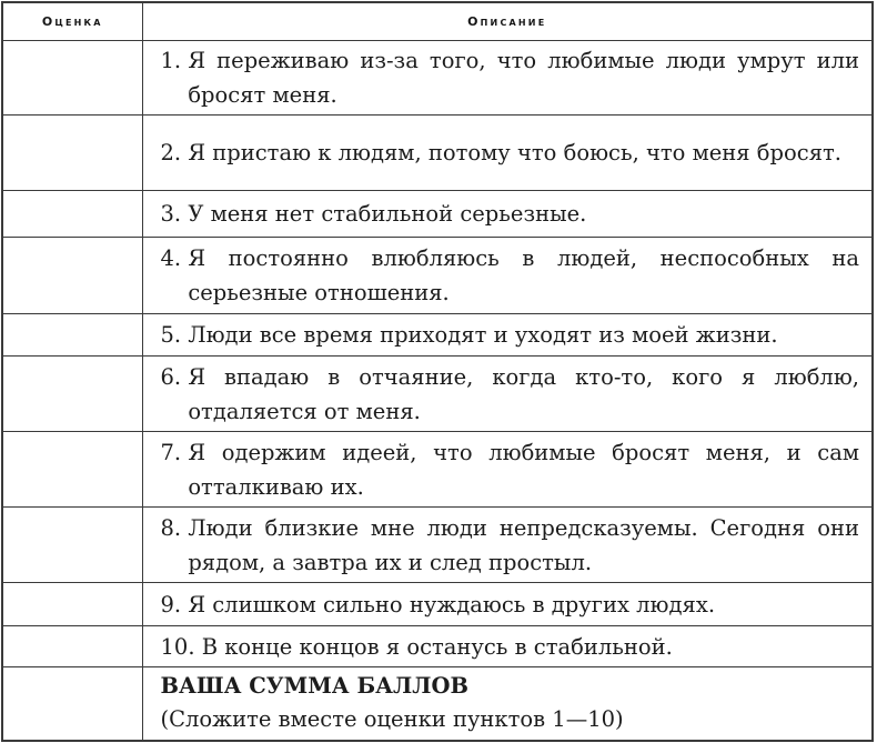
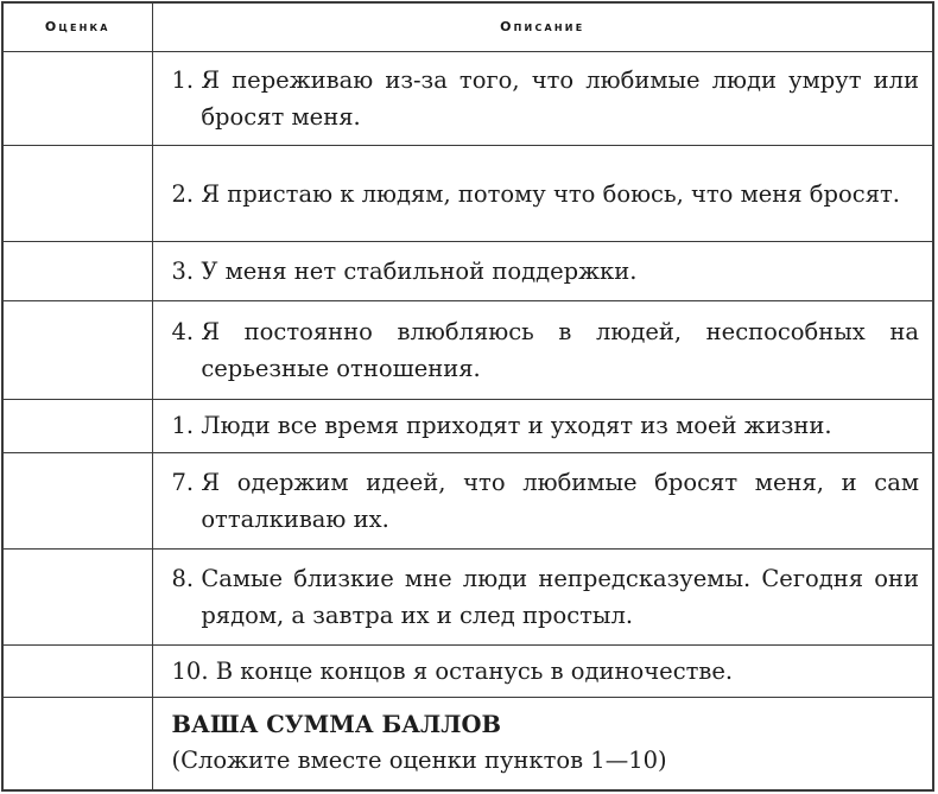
  Оценка	Описание
  	1. Я переживаю из-за того, что любимые люди умрут или бросят меня.
  	2. Я пристаю к людям, потому что боюсь, что меня бросят.
- 	3. У меня нет стабильной серьезные.
+ 	3. У меня нет стабильной поддержки.
  	4. Я постоянно влюбляюсь в людей, неспособных на серьезные отношения.
- 	5. Люди все время приходят и уходят из моей жизни.
+ 	1. Люди все время приходят и уходят из моей жизни.
- 	6. Я впадаю в отчаяние, когда кто-то, кого я люблю, отдаляется от меня.
  	7. Я одержим идеей, что любимые бросят меня, и сам отталкиваю их.
- 	8. Люди близкие мне люди непредсказуемы. Сегодня они рядом, а завтра их и след простыл.
+ 	8. Самые близкие мне люди непредсказуемы. Сегодня они рядом, а завтра их и след простыл.
- 	9. Я слишком сильно нуждаюсь в других людях.
- 	10. В конце концов я останусь в стабильной.
+ 	10. В конце концов я останусь в одиночестве.
  	ВАША СУММА БАЛЛОВ (Сложите вместе оценки пунктов 1—10)
